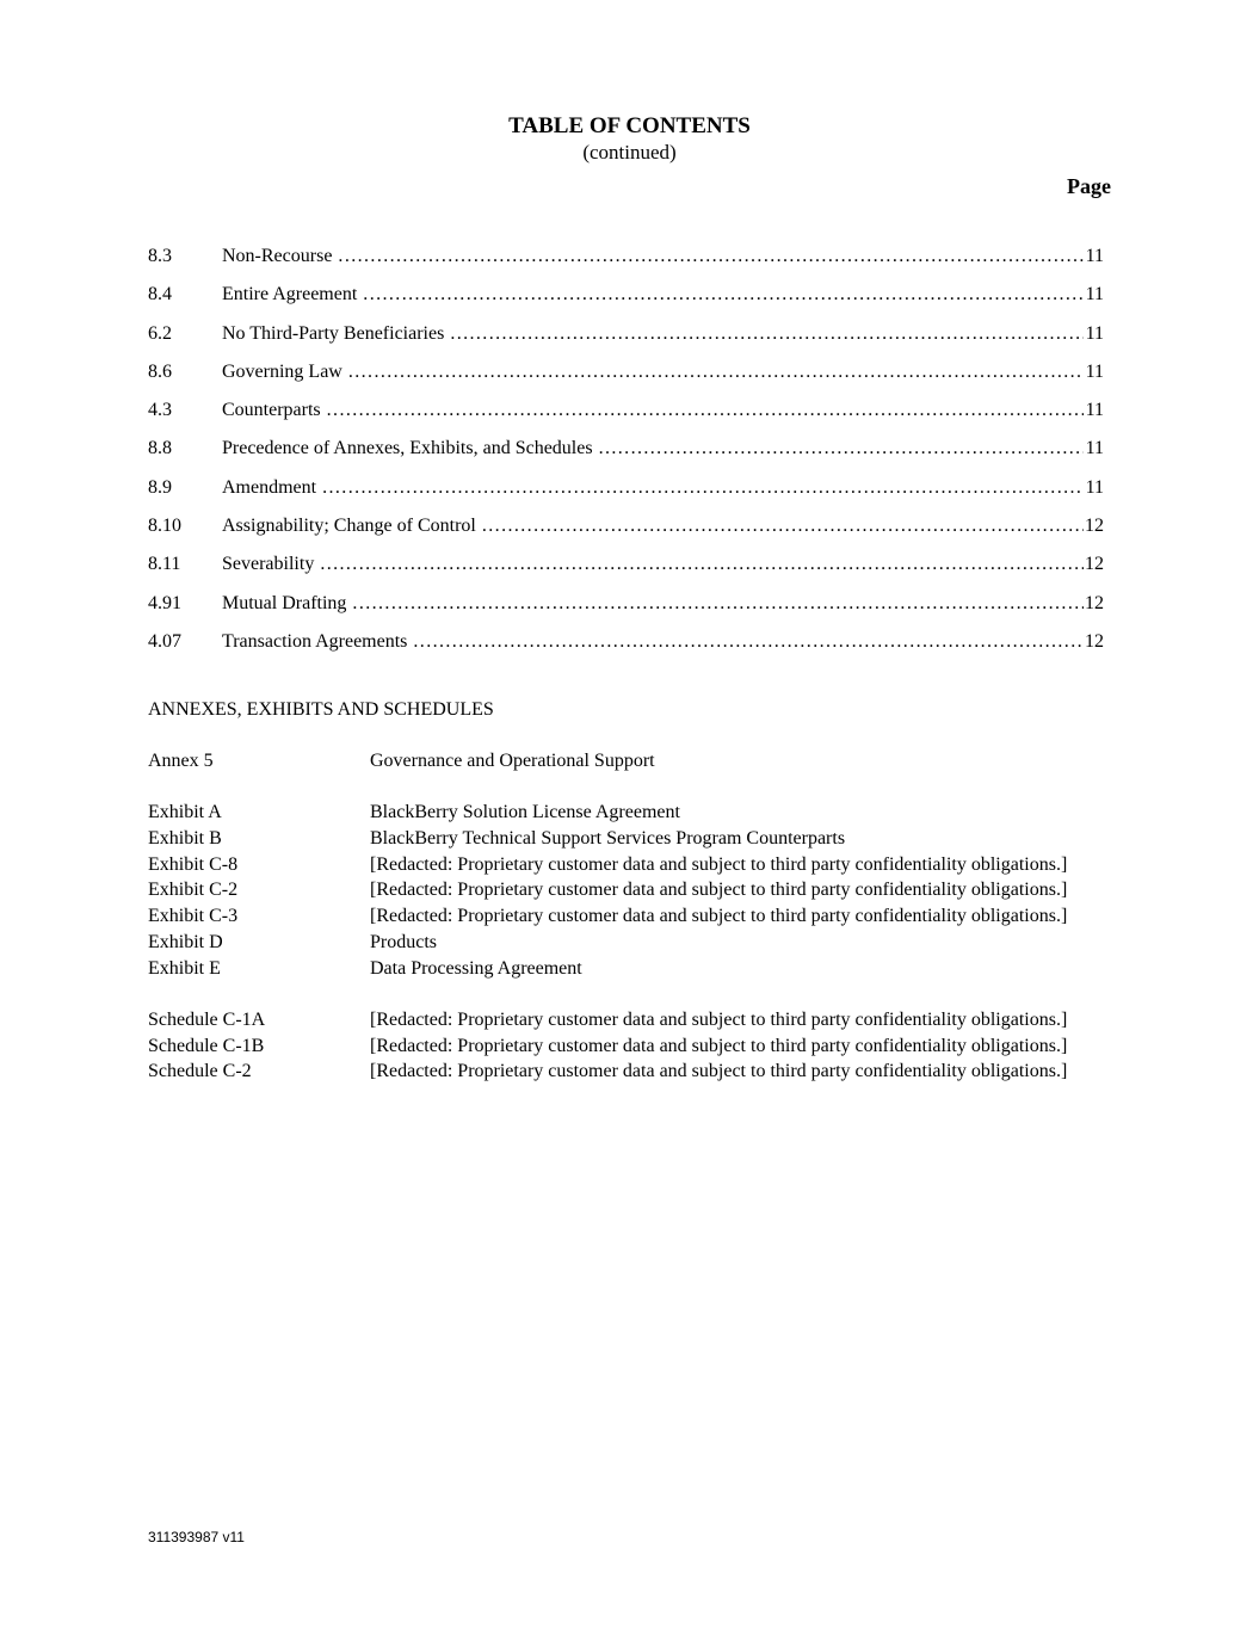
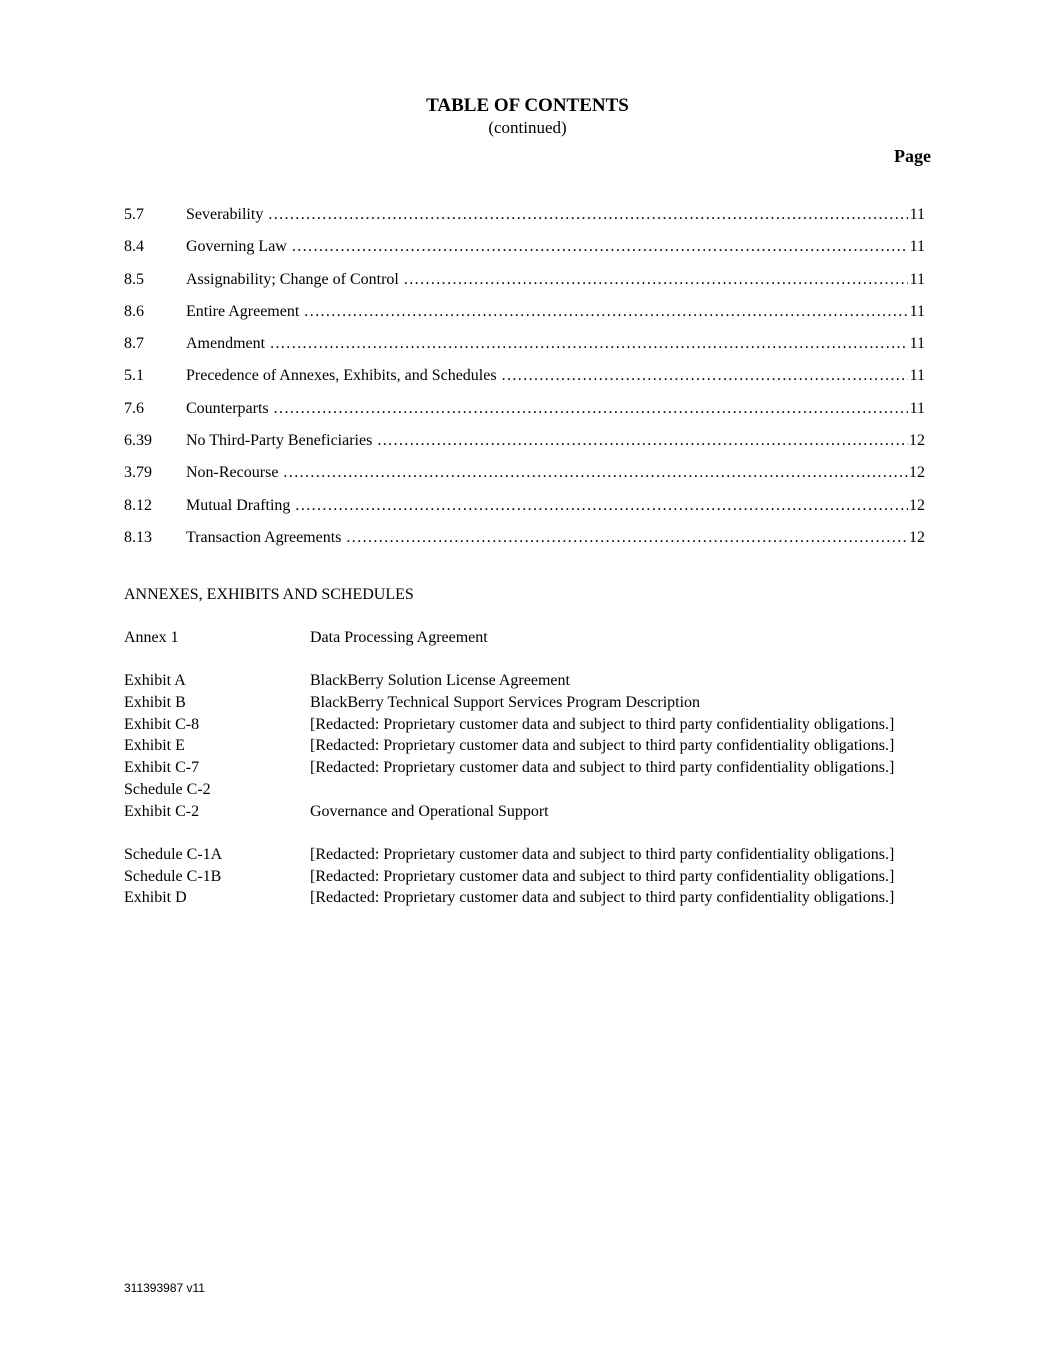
  TABLE OF CONTENTS
  (continued)
  Page
- 8.3
+ 5.7
- Non-Recourse
+ Severability
  11
  8.4
- Entire Agreement
+ Governing Law
  11
- 6.2
+ 8.5
- No Third-Party Beneficiaries
+ Assignability; Change of Control
  11
  8.6
- Governing Law
+ Entire Agreement
  11
- 4.3
+ 8.7
- Counterparts
+ Amendment
  11
- 8.8
+ 5.1
  Precedence of Annexes, Exhibits, and Schedules
  11
- 8.9
+ 7.6
- Amendment
+ Counterparts
  11
- 8.10
+ 6.39
- Assignability; Change of Control
+ No Third-Party Beneficiaries
  12
- 8.11
+ 3.79
- Severability
+ Non-Recourse
  12
- 4.91
+ 8.12
  Mutual Drafting
  12
- 4.07
+ 8.13
  Transaction Agreements
  12
  ANNEXES, EXHIBITS AND SCHEDULES
- Annex 5
+ Annex 1
- Governance and Operational Support
+ Data Processing Agreement
  Exhibit A
  BlackBerry Solution License Agreement
  Exhibit B
- BlackBerry Technical Support Services Program Counterparts
+ BlackBerry Technical Support Services Program Description
  Exhibit C-8
  [Redacted: Proprietary customer data and subject to third party confidentiality obligations.]
- Exhibit C-2
+ Exhibit E
  [Redacted: Proprietary customer data and subject to third party confidentiality obligations.]
- Exhibit C-3
+ Exhibit C-7
  [Redacted: Proprietary customer data and subject to third party confidentiality obligations.]
- Exhibit D
+ Schedule C-2
- Products
- Exhibit E
+ Exhibit C-2
- Data Processing Agreement
+ Governance and Operational Support
  Schedule C-1A
  [Redacted: Proprietary customer data and subject to third party confidentiality obligations.]
  Schedule C-1B
  [Redacted: Proprietary customer data and subject to third party confidentiality obligations.]
- Schedule C-2
+ Exhibit D
  [Redacted: Proprietary customer data and subject to third party confidentiality obligations.]
  311393987 v11
